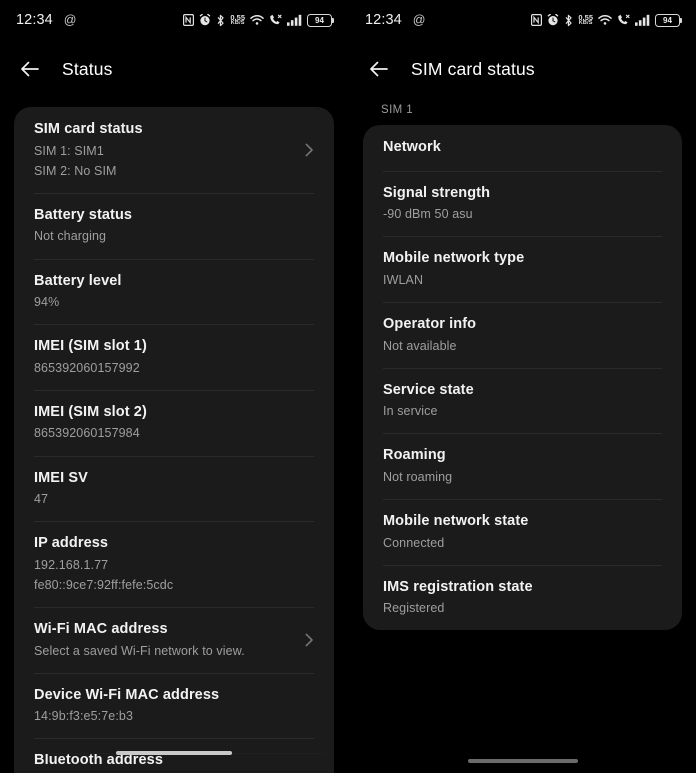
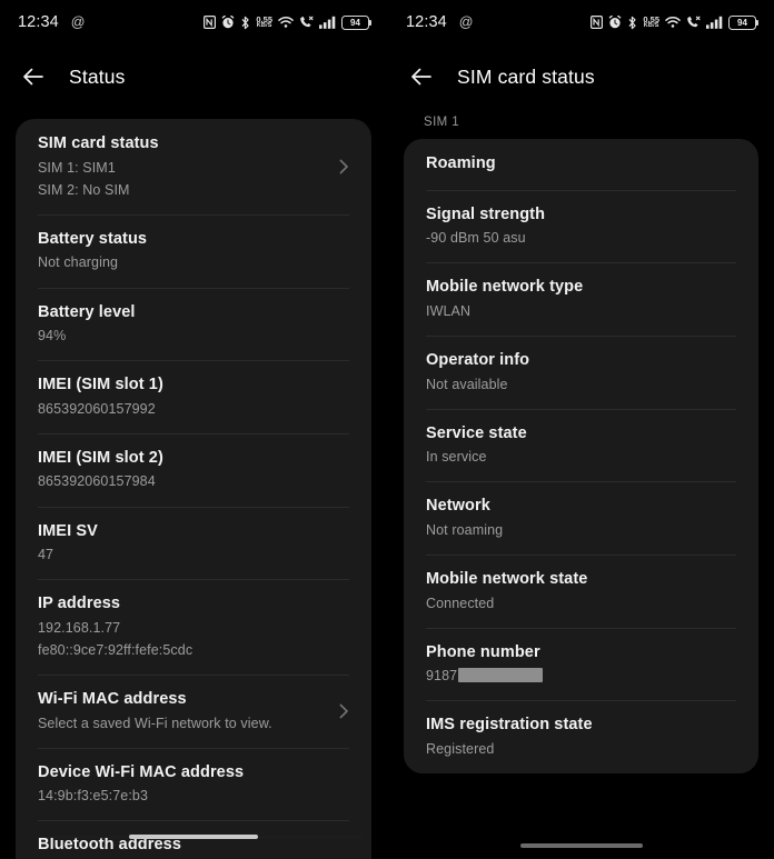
  12:34
  @
  0.55
  94
  Status
  SIM card status
  SIM 1: SIM1
  SIM 2: No SIM
  Battery status
  Not charging
  Battery level
  94%
  IMEI (SIM slot 1)
  865392060157992
  IMEI (SIM slot 2)
  865392060157984
  IMEI SV
  47
  IP address
  192.168.1.77
  fe80::9ce7:92ff:fefe:5cdc
  Wi-Fi MAC address
  Select a saved Wi-Fi network to view.
  Device Wi-Fi MAC address
  14:9b:f3:e5:7e:b3
  Bluetooth address
  12:34
  @
  0.55
  94
  SIM card status
  SIM 1
- Network
+ Roaming
  Signal strength
  -90 dBm 50 asu
  Mobile network type
  IWLAN
  Operator info
  Not available
  Service state
  In service
- Roaming
+ Network
  Not roaming
  Mobile network state
  Connected
+ Phone number
+ 9187
  IMS registration state
  Registered
